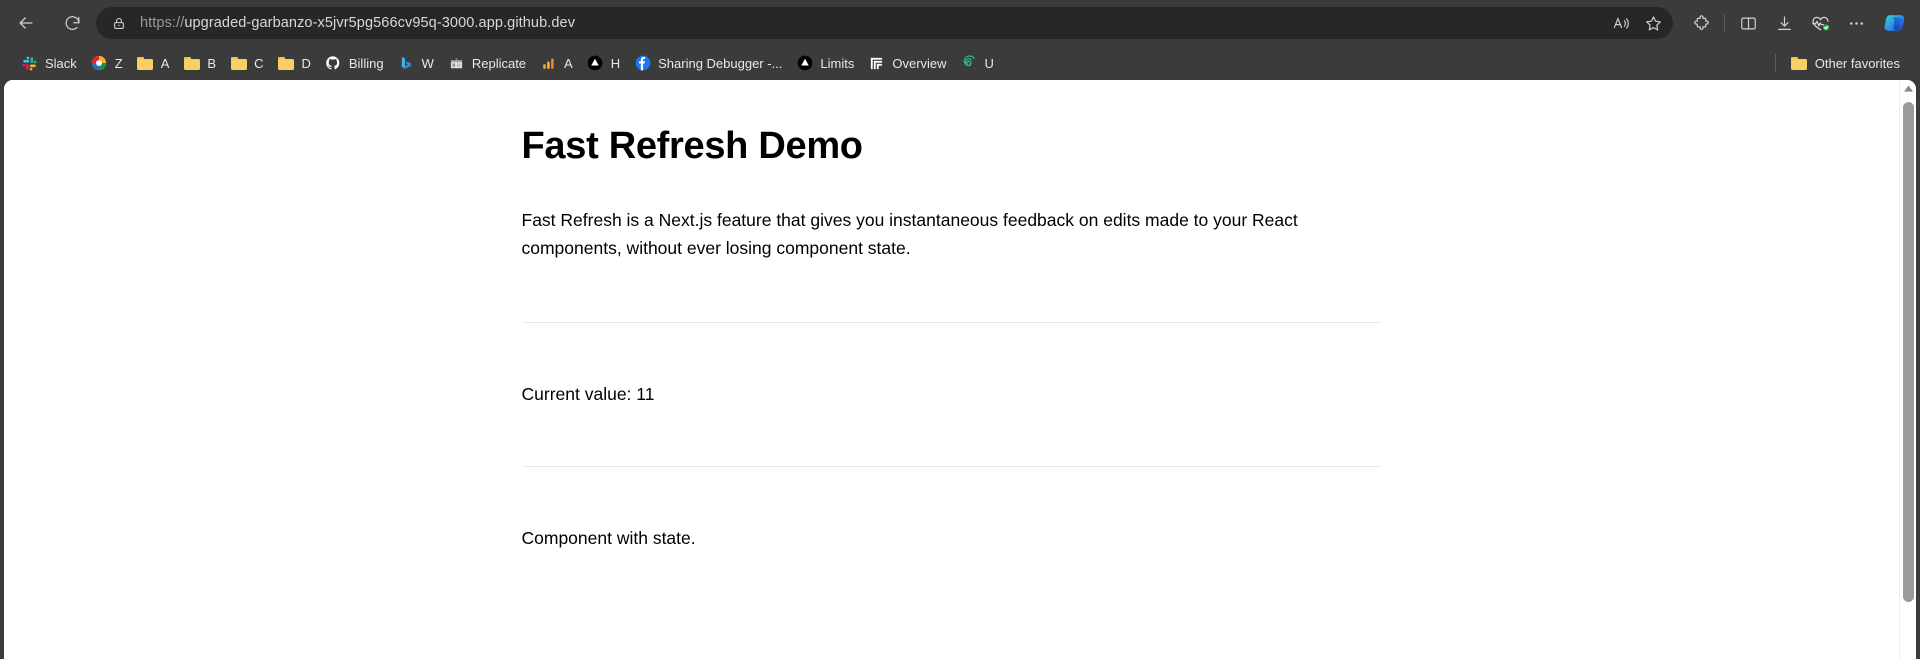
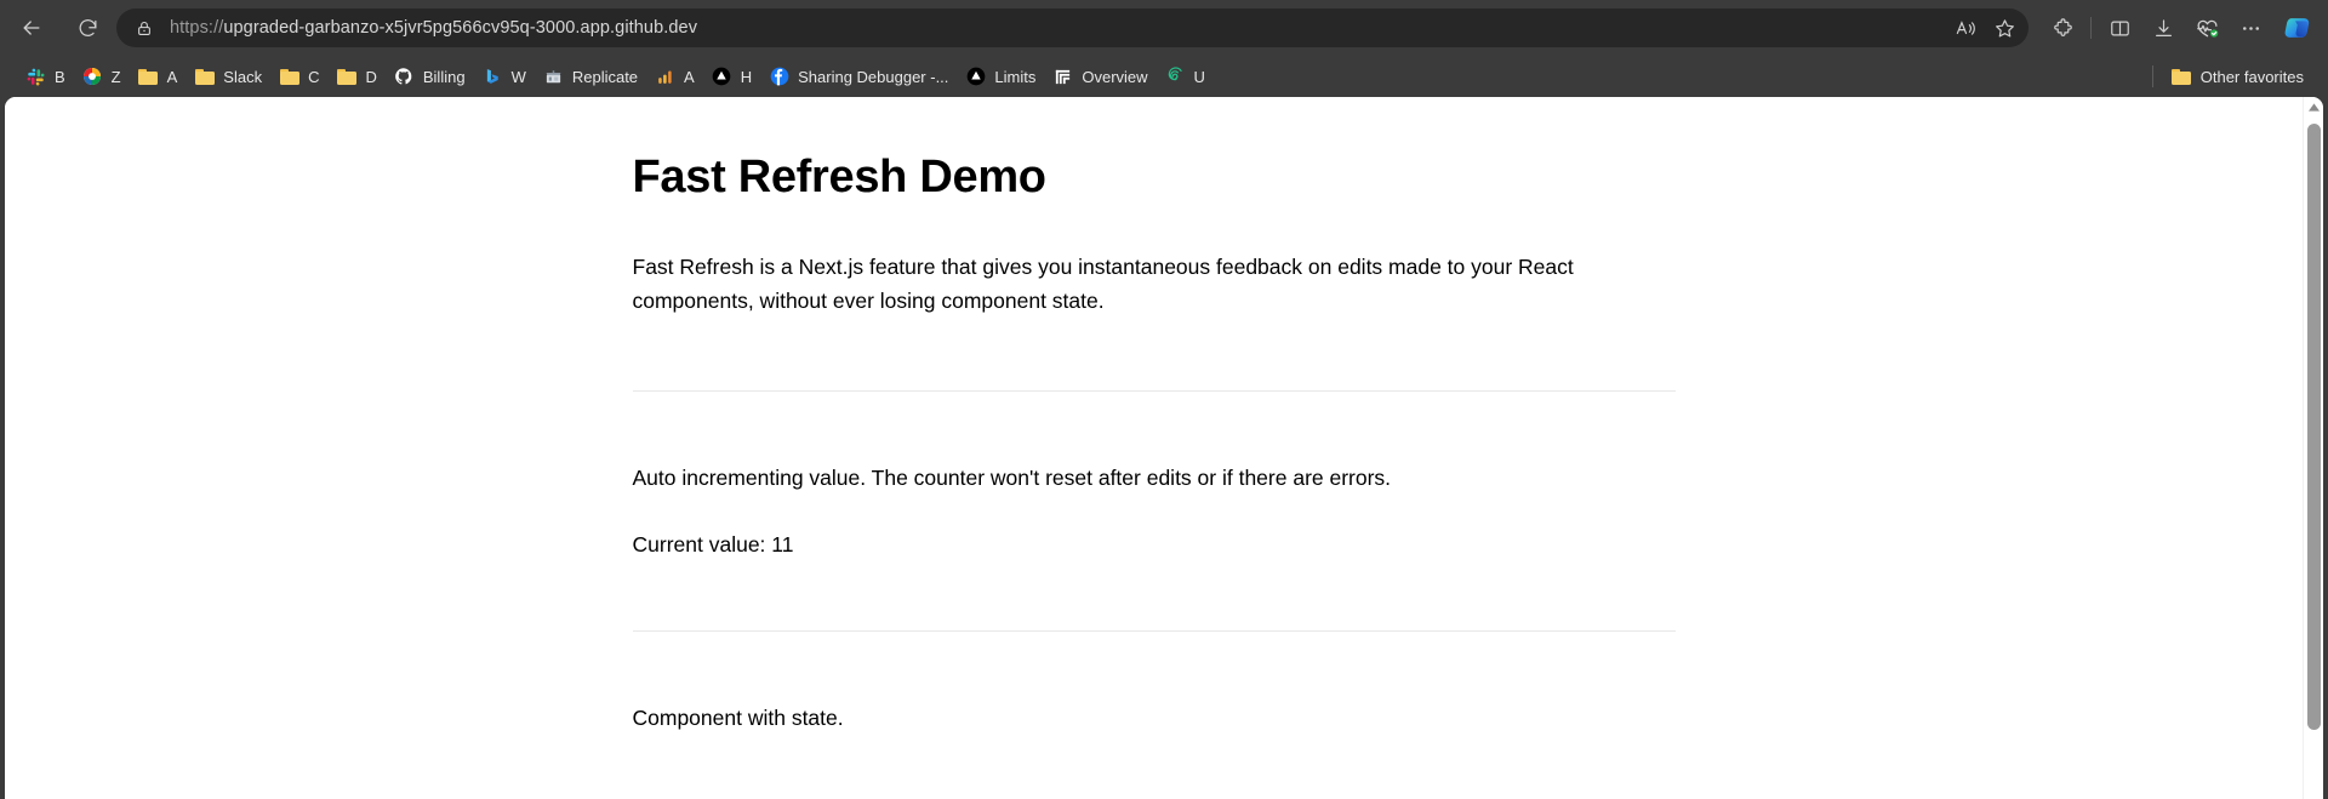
  https://upgraded-garbanzo-x5jvr5pg566cv95q-3000.app.github.dev
- Slack
+ B
  Z
  A
- B
+ Slack
  C
  D
  Billing
  W
  Replicate
  A
  H
  Sharing Debugger -...
  Limits
  Overview
  U
  Other favorites
  Fast Refresh Demo
  Fast Refresh is a Next.js feature that gives you instantaneous feedback on edits made to your React components, without ever losing component state.
+ Auto incrementing value. The counter won't reset after edits or if there are errors.
  Current value: 11
  Component with state.
